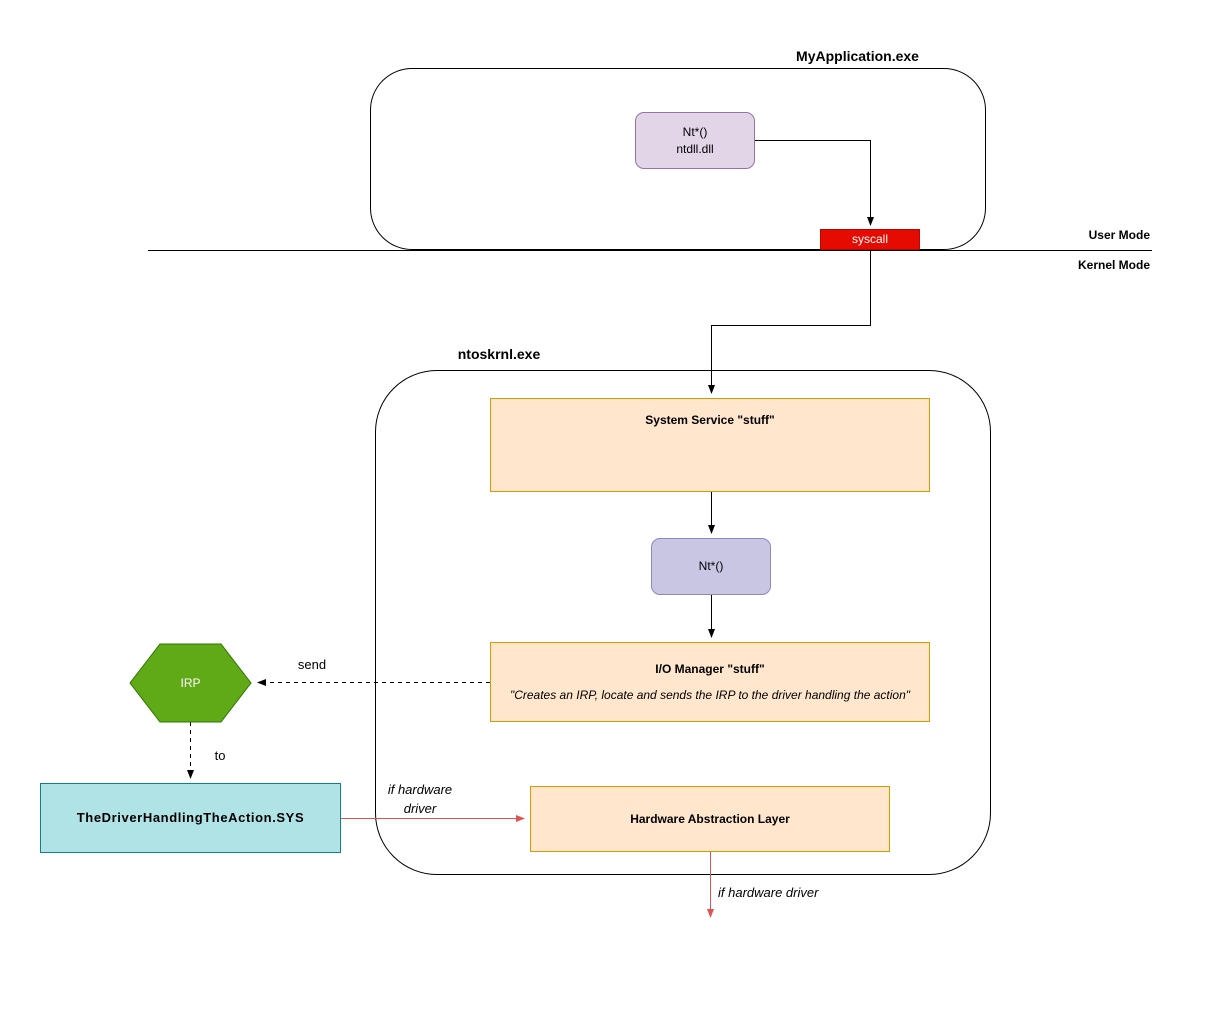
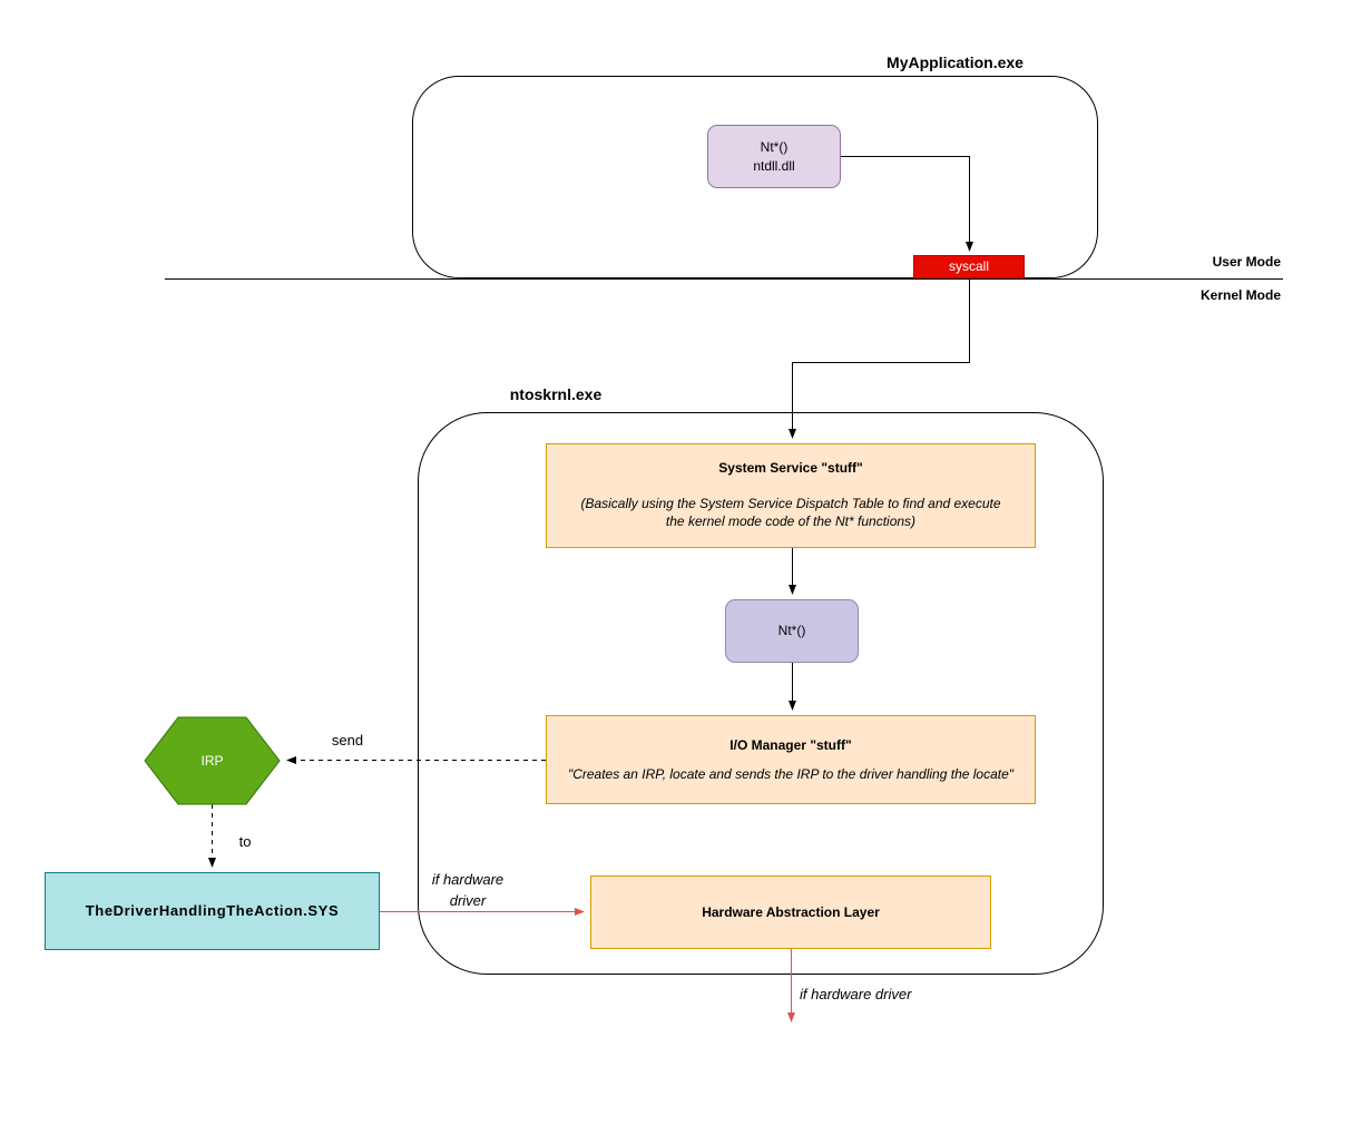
  IRP
  Nt*()
  ntdll.dll
  syscall
  System Service "stuff"
+ (Basically using the System Service Dispatch Table to find and execute the kernel mode code of the Nt* functions)
  Nt*()
  I/O Manager "stuff"
- "Creates an IRP, locate and sends the IRP to the driver handling the action"
+ "Creates an IRP, locate and sends the IRP to the driver handling the locate"
  TheDriverHandlingTheAction.SYS
  Hardware Abstraction Layer
  MyApplication.exe
  ntoskrnl.exe
  User Mode
  Kernel Mode
  send
  to
  if hardware
  driver
  if hardware driver
